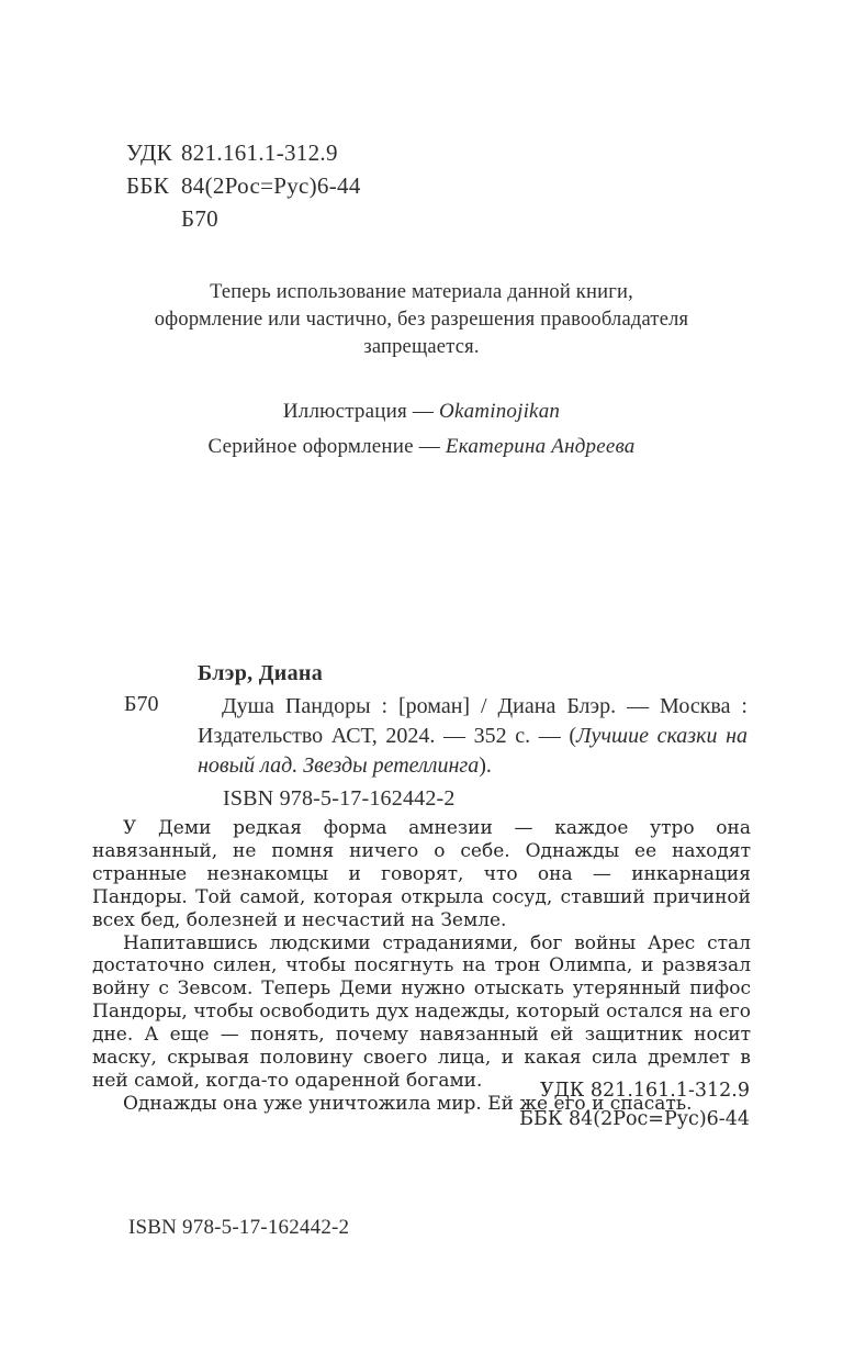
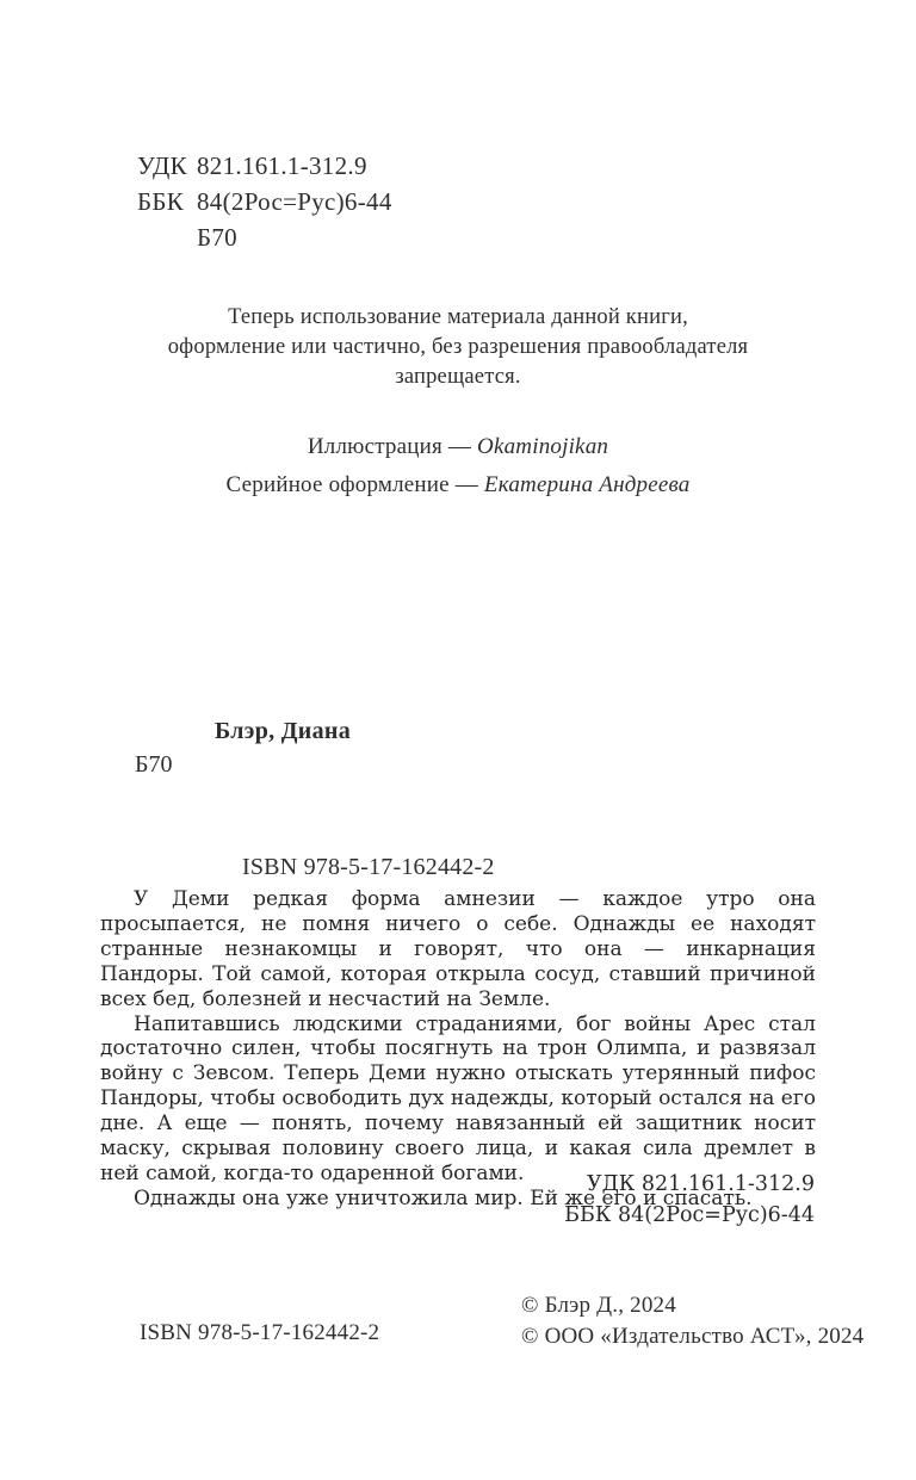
  УДК 821.161.1-312.9
  ББК 84(2Рос=Рус)6-44
  Б70
  Теперь использование материала данной книги,
  оформление или частично, без разрешения правообладателя
  запрещается.
  Иллюстрация — Okaminojikan
  Серийное оформление — Екатерина Андреева
  Блэр, Диана
  Б70
- Душа Пандоры : [роман] / Диана Блэр. — Москва : Издательство АСТ, 2024. — 352 с. — (Лучшие сказки на новый лад. Звезды ретеллинга).
  ISBN 978-5-17-162442-2
- У Деми редкая форма амнезии — каждое утро она навязанный, не помня ничего о себе. Однажды ее находят странные незнакомцы и говорят, что она — инкарнация Пандоры. Той самой, которая открыла сосуд, ставший причиной всех бед, болезней и несчастий на Земле.
+ У Деми редкая форма амнезии — каждое утро она просыпается, не помня ничего о себе. Однажды ее находят странные незнакомцы и говорят, что она — инкарнация Пандоры. Той самой, которая открыла сосуд, ставший причиной всех бед, болезней и несчастий на Земле.
  Напитавшись людскими страданиями, бог войны Арес стал достаточно силен, чтобы посягнуть на трон Олимпа, и развязал войну с Зевсом. Теперь Деми нужно отыскать утерянный пифос Пандоры, чтобы освободить дух надежды, который остался на его дне. А еще — понять, почему навязанный ей защитник носит маску, скрывая половину своего лица, и какая сила дремлет в ней самой, когда-то одаренной богами.
  Однажды она уже уничтожила мир. Ей же его и спасать.
  УДК 821.161.1-312.9
  ББК 84(2Рос=Рус)6-44
  ISBN 978-5-17-162442-2
+ © Блэр Д., 2024
+ © ООО «Издательство АСТ», 2024
